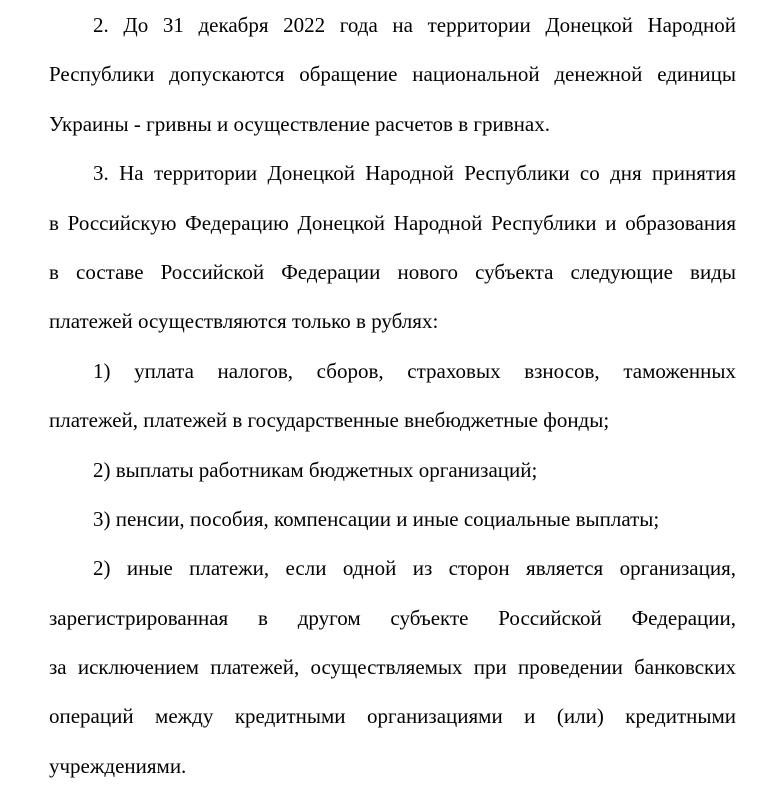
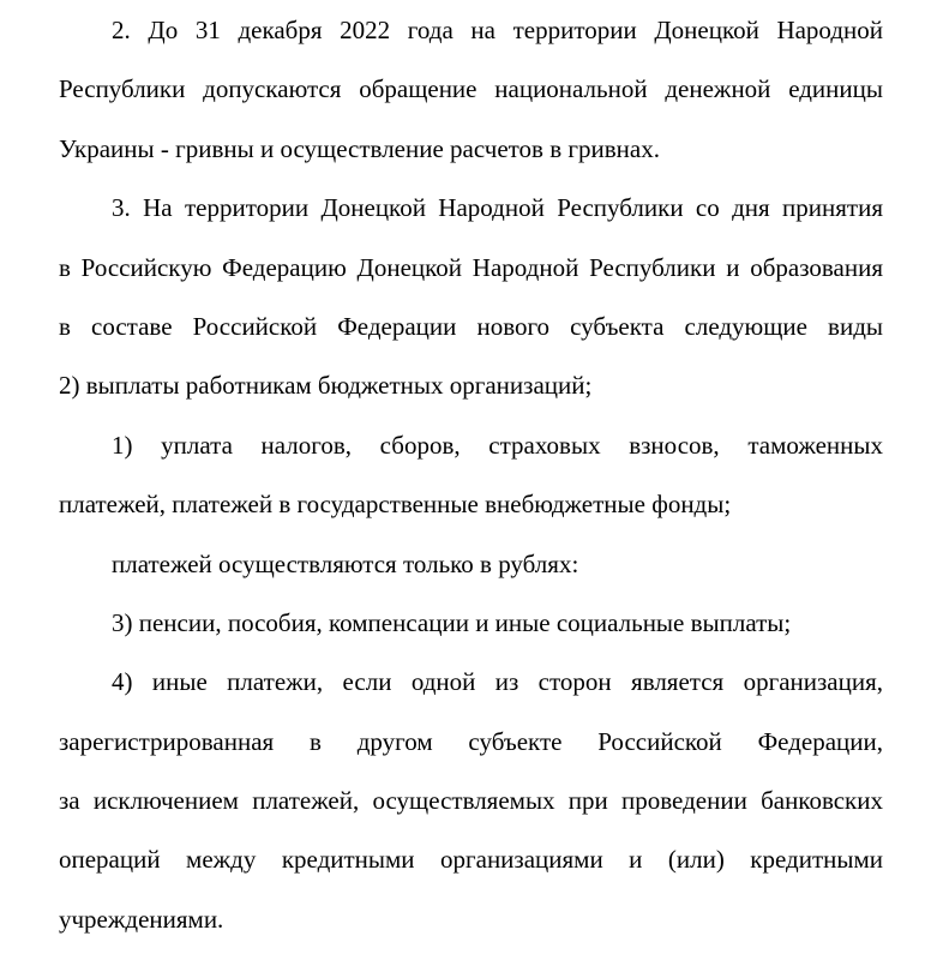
  2. До 31 декабря 2022 года на территории Донецкой Народной
  Республики допускаются обращение национальной денежной единицы
  Украины - гривны и осуществление расчетов в гривнах.
  3. На территории Донецкой Народной Республики со дня принятия
  в Российскую Федерацию Донецкой Народной Республики и образования
  в составе Российской Федерации нового субъекта следующие виды
- платежей осуществляются только в рублях:
+ 2) выплаты работникам бюджетных организаций;
  1) уплата налогов, сборов, страховых взносов, таможенных
  платежей, платежей в государственные внебюджетные фонды;
- 2) выплаты работникам бюджетных организаций;
+ платежей осуществляются только в рублях:
  3) пенсии, пособия, компенсации и иные социальные выплаты;
- 2) иные платежи, если одной из сторон является организация,
+ 4) иные платежи, если одной из сторон является организация,
  зарегистрированная в другом субъекте Российской Федерации,
  за исключением платежей, осуществляемых при проведении банковских
  операций между кредитными организациями и (или) кредитными
  учреждениями.
